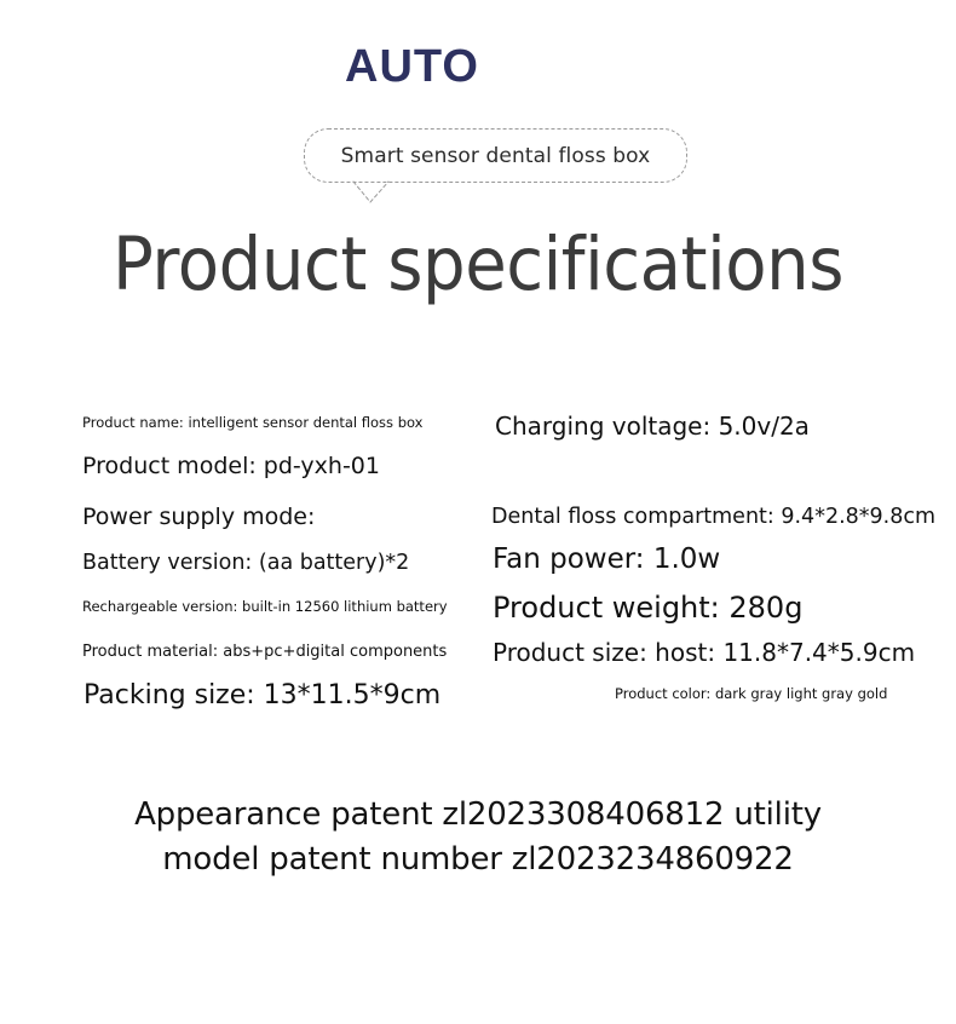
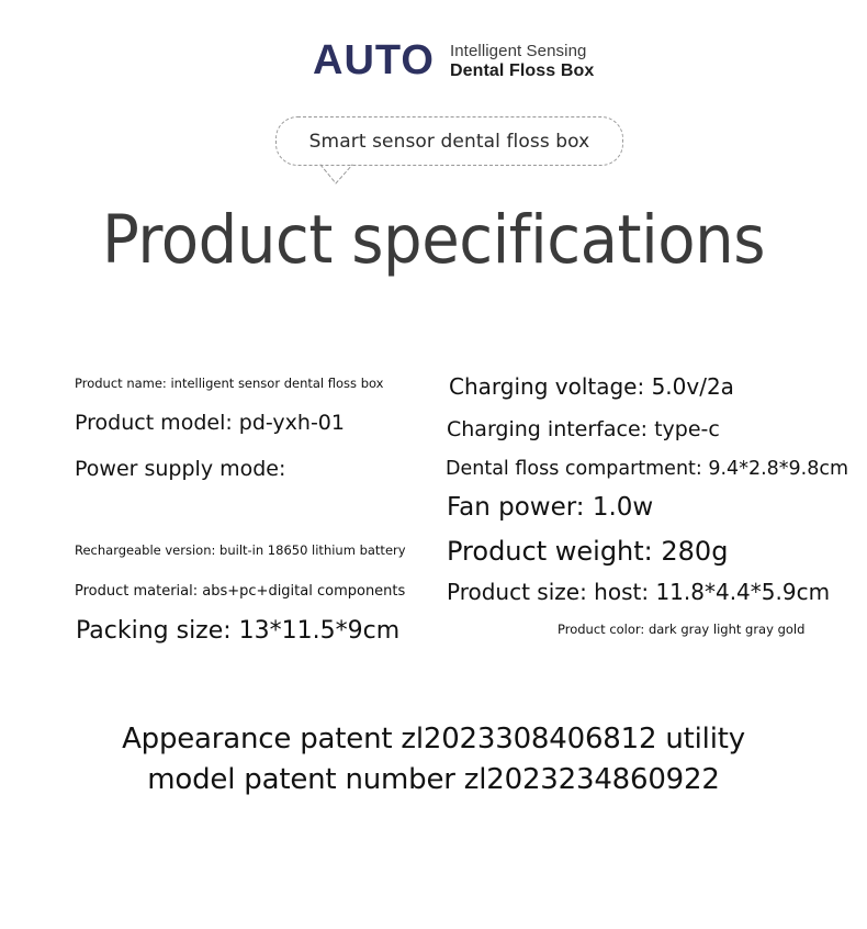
  AUTO
+ Intelligent Sensing
+ Dental Floss Box
  Smart sensor dental floss box
  Product specifications
  Product name: intelligent sensor dental floss box
  Product model: pd-yxh-01
  Power supply mode:
- Battery version: (aa battery)*2
- Rechargeable version: built-in 12560 lithium battery
+ Rechargeable version: built-in 18650 lithium battery
  Product material: abs+pc+digital components
  Packing size: 13*11.5*9cm
  Charging voltage: 5.0v/2a
+ Charging interface: type-c
  Dental floss compartment: 9.4*2.8*9.8cm
  Fan power: 1.0w
  Product weight: 280g
- Product size: host: 11.8*7.4*5.9cm
+ Product size: host: 11.8*4.4*5.9cm
  Product color: dark gray light gray gold
  Appearance patent zl2023308406812 utility
  model patent number zl2023234860922
